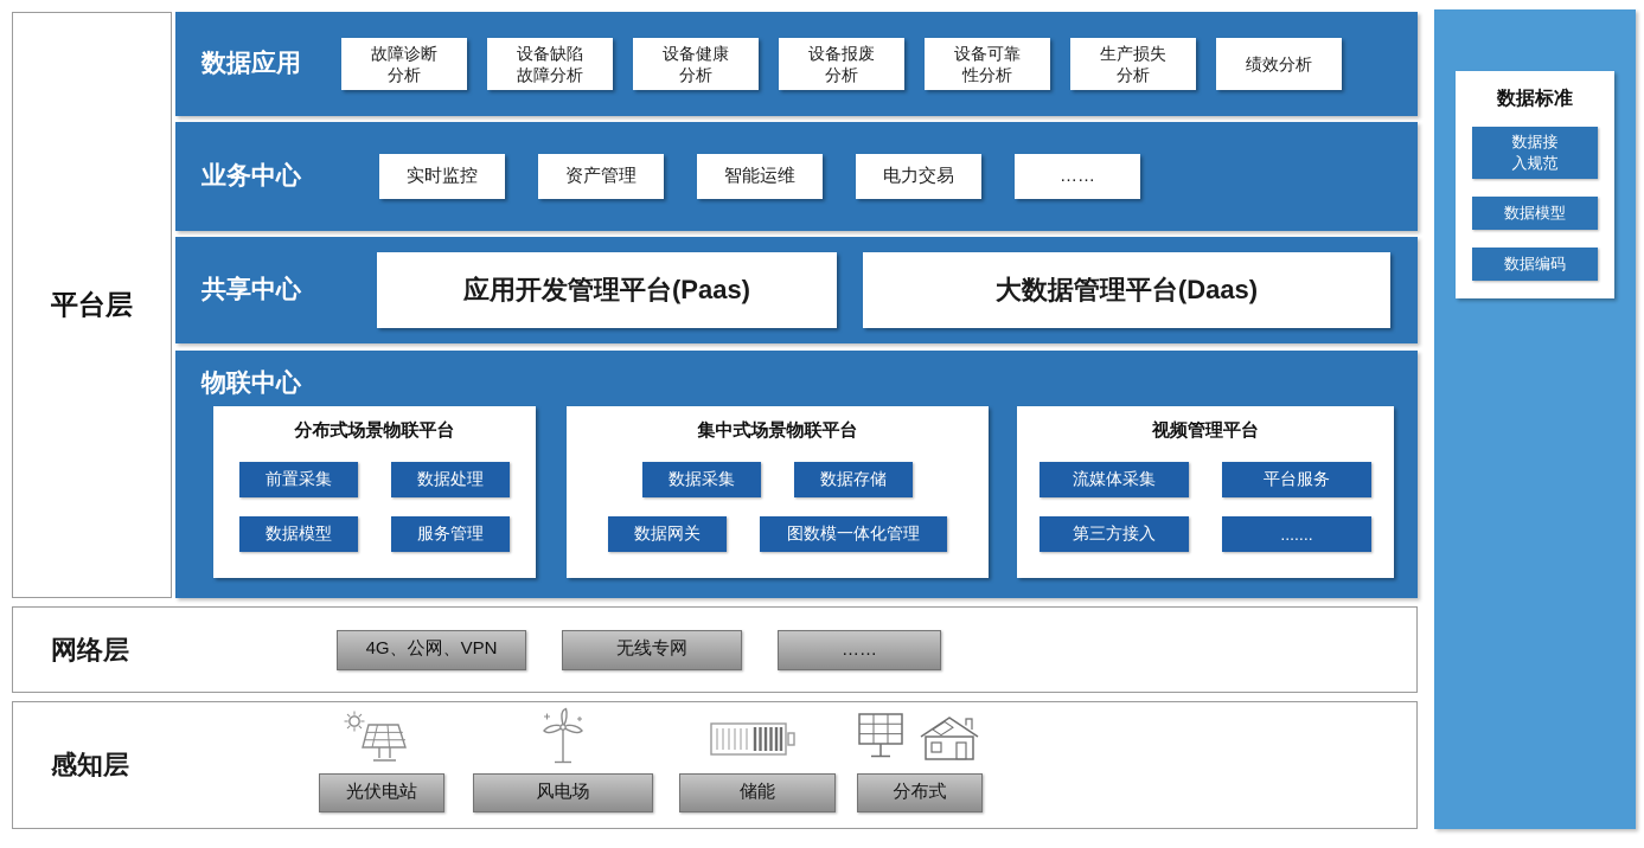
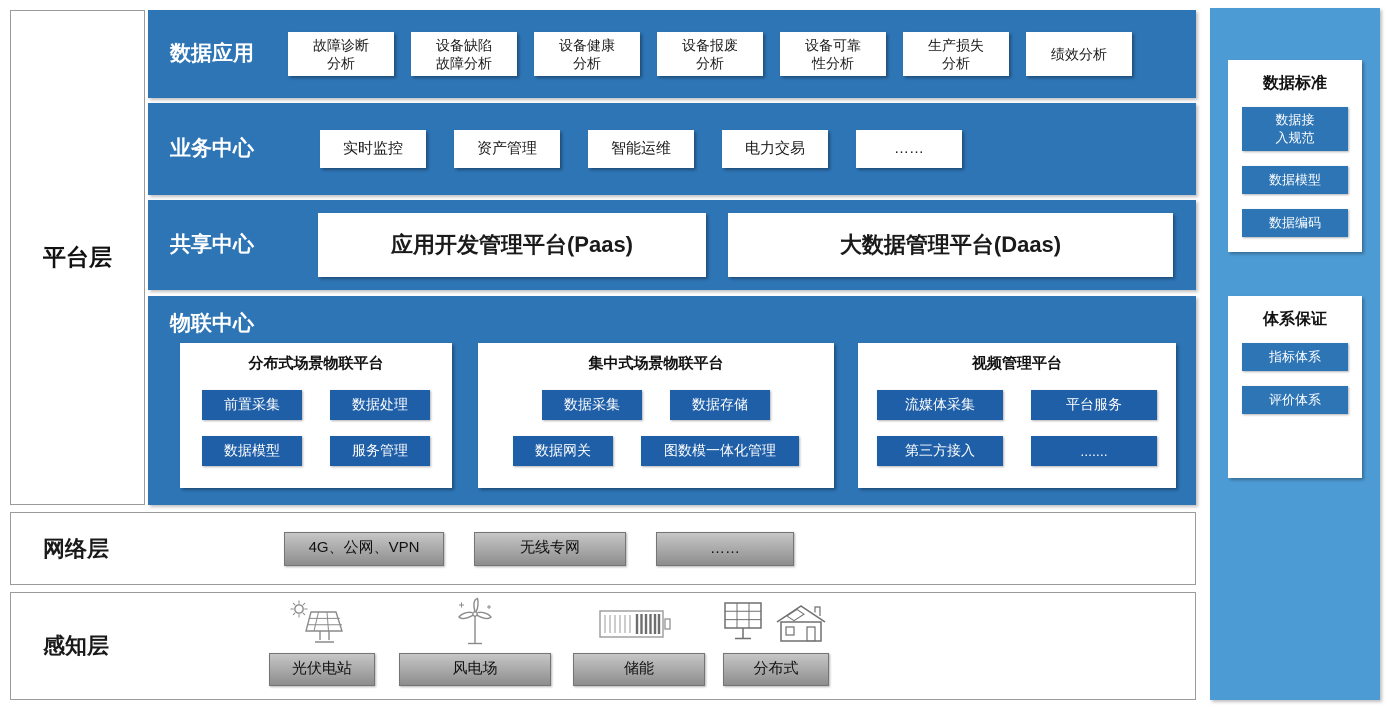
  平台层
  数据应用
  故障诊断
  分析
  设备缺陷
  故障分析
  设备健康
  分析
  设备报废
  分析
  设备可靠
  性分析
  生产损失
  分析
  绩效分析
  业务中心
  实时监控
  资产管理
  智能运维
  电力交易
  ……
  共享中心
  应用开发管理平台(Paas)
  大数据管理平台(Daas)
  物联中心
  分布式场景物联平台
  前置采集
  数据处理
  数据模型
  服务管理
  集中式场景物联平台
  数据采集
  数据存储
  数据网关
  图数模一体化管理
  视频管理平台
  流媒体采集
  平台服务
  第三方接入
  .......
  网络层
  4G、公网、VPN
  无线专网
  ……
  感知层
  光伏电站
  风电场
  储能
  分布式
  数据标准
  数据接
  入规范
  数据模型
  数据编码
+ 体系保证
+ 指标体系
+ 评价体系
